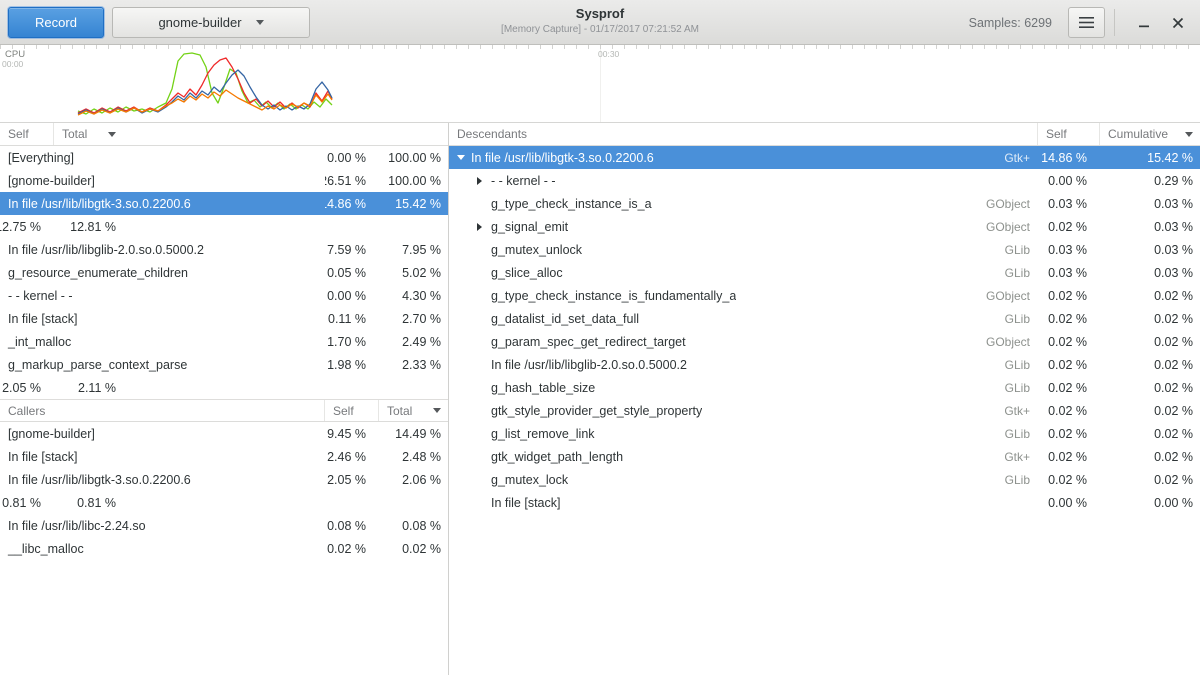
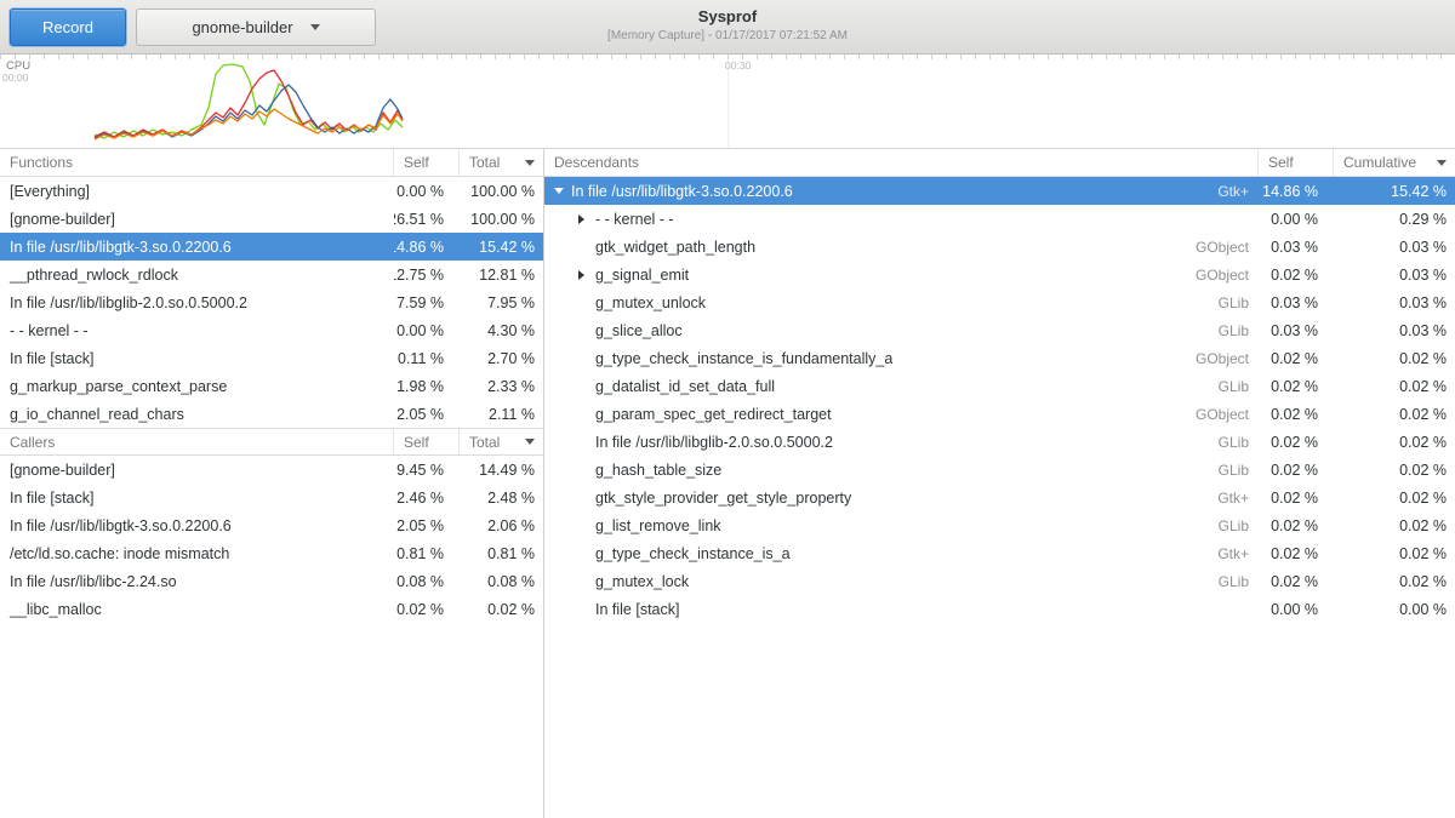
  Record
  gnome-builder
  Sysprof
  [Memory Capture] - 01/17/2017 07:21:52 AM
- Samples: 6299
  CPU
  00:00
  00:30
+ Functions
  Self
  Total
  [Everything]
  0.00 %
  100.00 %
  [gnome-builder]
  6.51 %
  100.00 %
  In file /usr/lib/libgtk-3.so.0.2200.6
  4.86 %
  15.42 %
+ __pthread_rwlock_rdlock
  2.75 %
  12.81 %
  In file /usr/lib/libglib-2.0.so.0.5000.2
  7.59 %
  7.95 %
- g_resource_enumerate_children
- 0.05 %
- 5.02 %
  - - kernel - -
  0.00 %
  4.30 %
  In file [stack]
  0.11 %
  2.70 %
- _int_malloc
- 1.70 %
- 2.49 %
  g_markup_parse_context_parse
  1.98 %
  2.33 %
+ g_io_channel_read_chars
  2.05 %
  2.11 %
  Callers
  Self
  Total
  [gnome-builder]
  9.45 %
  14.49 %
  In file [stack]
  2.46 %
  2.48 %
  In file /usr/lib/libgtk-3.so.0.2200.6
  2.05 %
  2.06 %
+ /etc/ld.so.cache: inode mismatch
  0.81 %
  0.81 %
  In file /usr/lib/libc-2.24.so
  0.08 %
  0.08 %
  __libc_malloc
  0.02 %
  0.02 %
  Descendants
  Self
  Cumulative
  In file /usr/lib/libgtk-3.so.0.2200.6
  Gtk+
  14.86 %
  15.42 %
  - - kernel - -
  0.00 %
  0.29 %
- g_type_check_instance_is_a
+ gtk_widget_path_length
  GObject
  0.03 %
  0.03 %
  g_signal_emit
  GObject
  0.02 %
  0.03 %
  g_mutex_unlock
  GLib
  0.03 %
  0.03 %
  g_slice_alloc
  GLib
  0.03 %
  0.03 %
  g_type_check_instance_is_fundamentally_a
  GObject
  0.02 %
  0.02 %
  g_datalist_id_set_data_full
  GLib
  0.02 %
  0.02 %
  g_param_spec_get_redirect_target
  GObject
  0.02 %
  0.02 %
  In file /usr/lib/libglib-2.0.so.0.5000.2
  GLib
  0.02 %
  0.02 %
  g_hash_table_size
  GLib
  0.02 %
  0.02 %
  gtk_style_provider_get_style_property
  Gtk+
  0.02 %
  0.02 %
  g_list_remove_link
  GLib
  0.02 %
  0.02 %
- gtk_widget_path_length
+ g_type_check_instance_is_a
  Gtk+
  0.02 %
  0.02 %
  g_mutex_lock
  GLib
  0.02 %
  0.02 %
  In file [stack]
  0.00 %
  0.00 %
